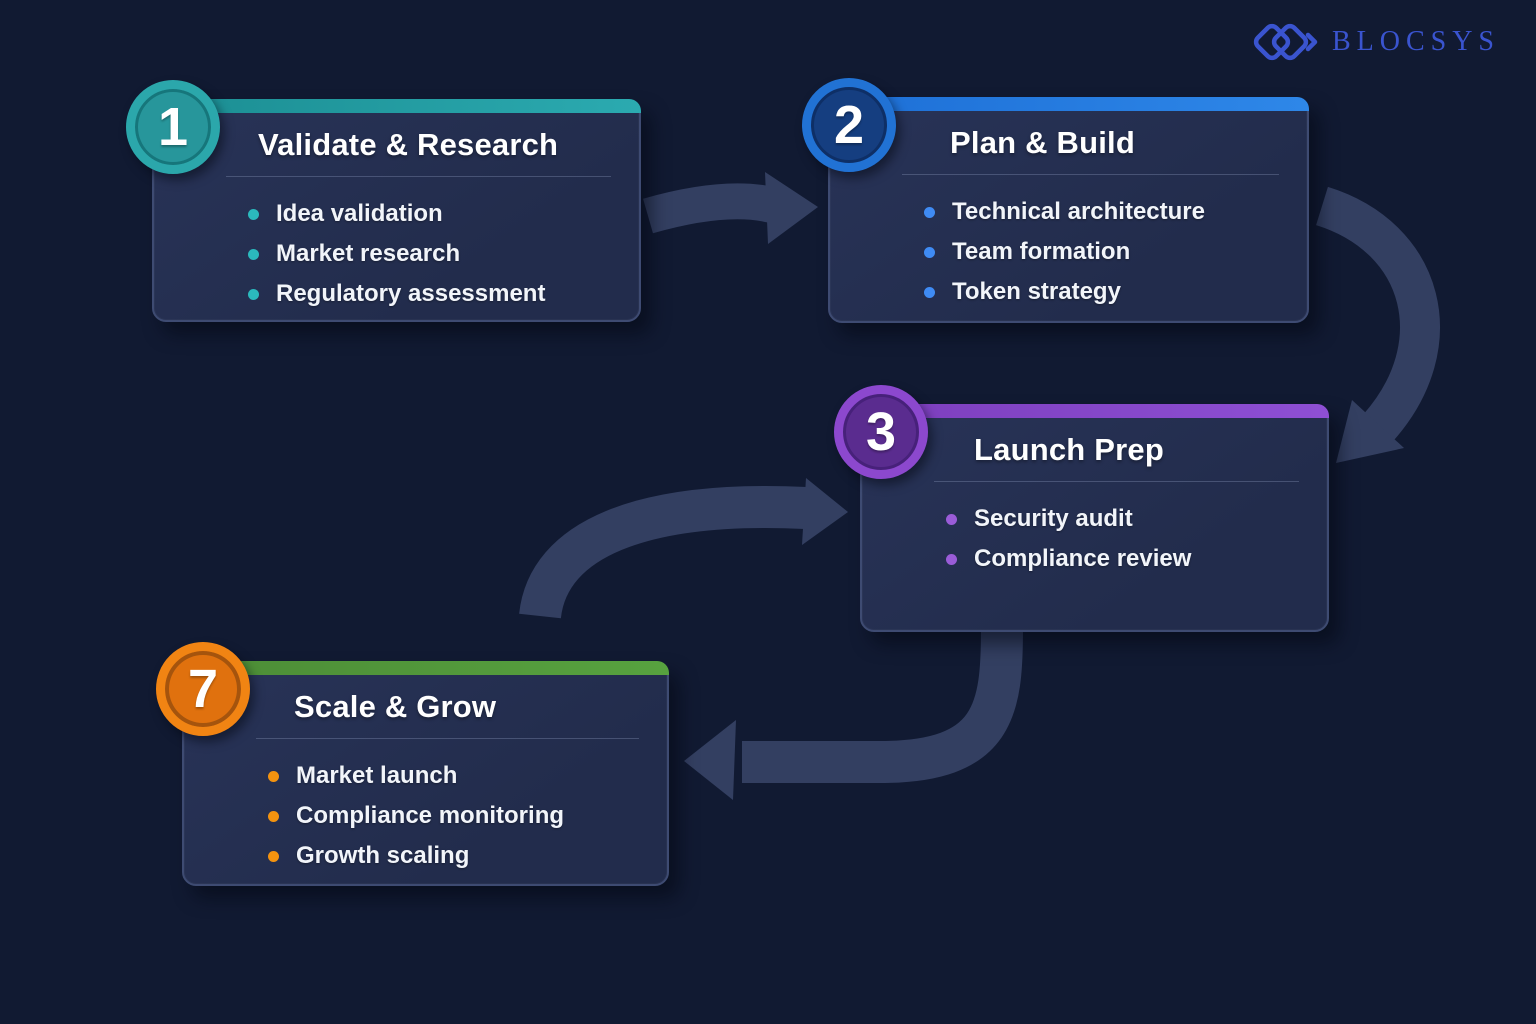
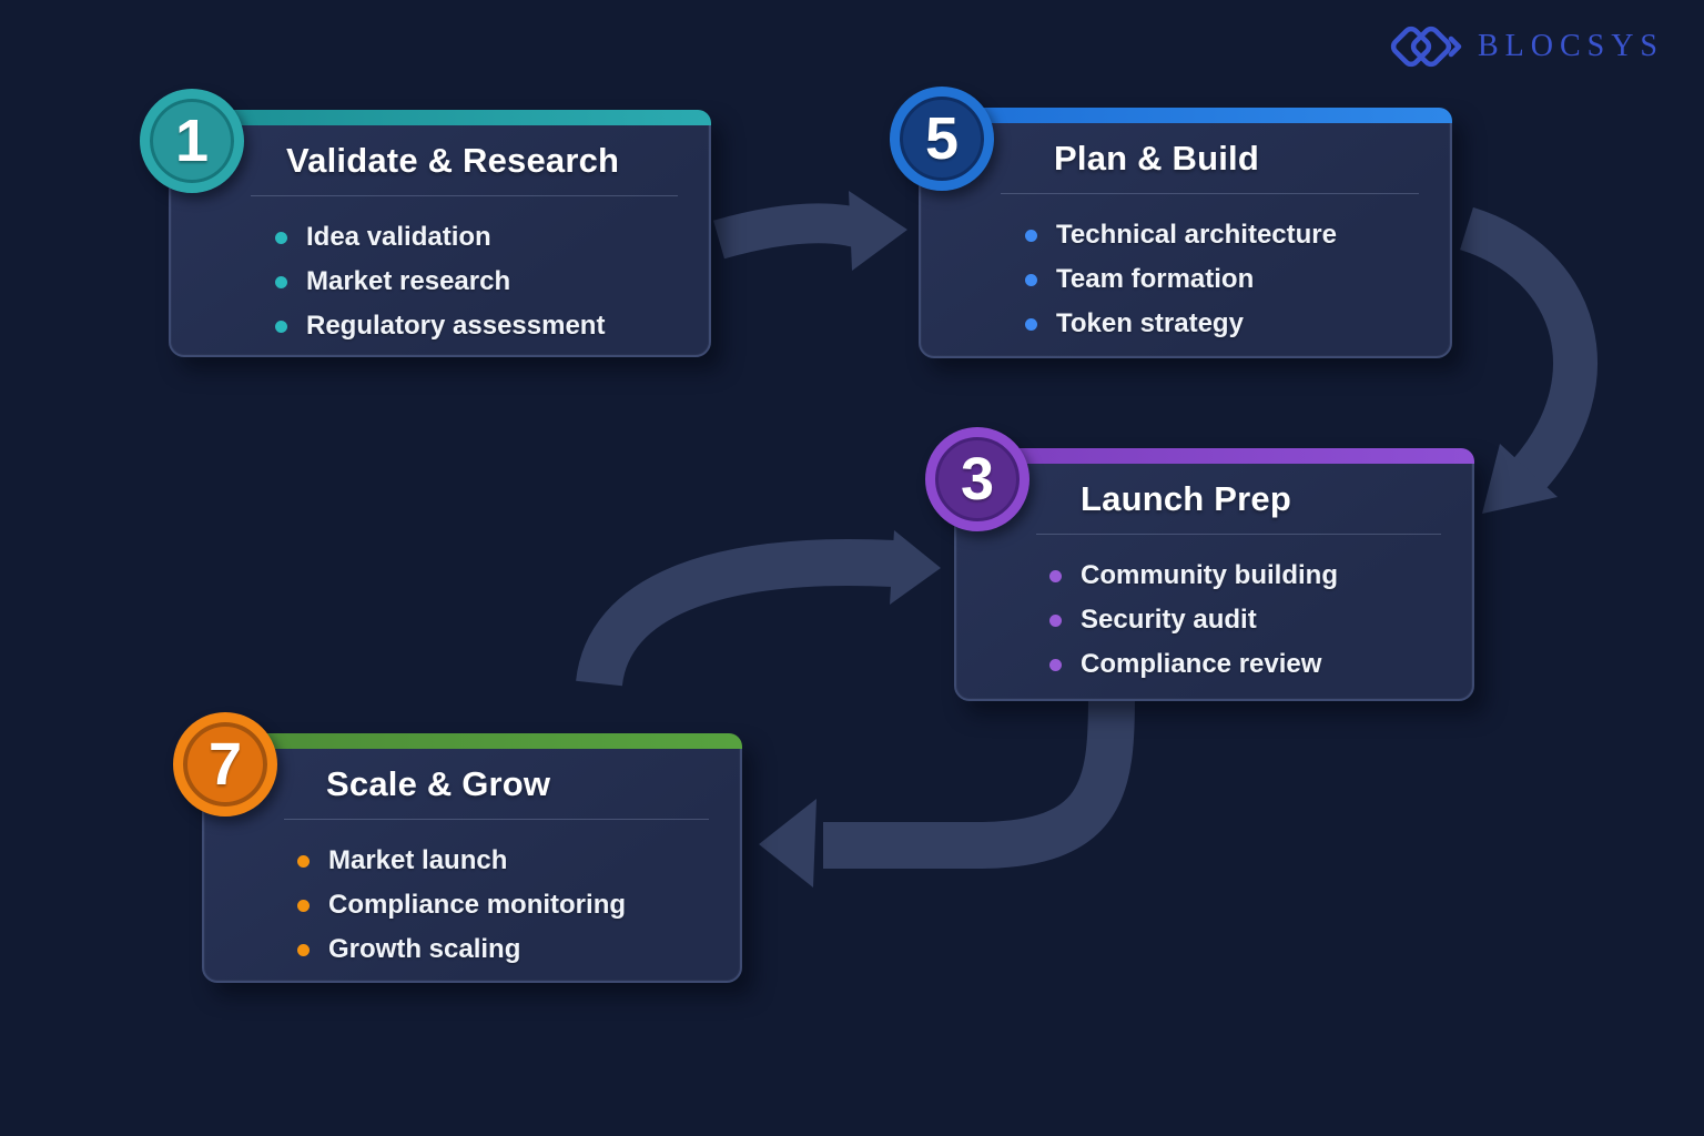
  BLOCSYS
  1
  Validate & Research
  Idea validation
  Market research
  Regulatory assessment
- 2
+ 5
  Plan & Build
  Technical architecture
  Team formation
  Token strategy
  3
  Launch Prep
+ Community building
  Security audit
  Compliance review
  7
  Scale & Grow
  Market launch
  Compliance monitoring
  Growth scaling
